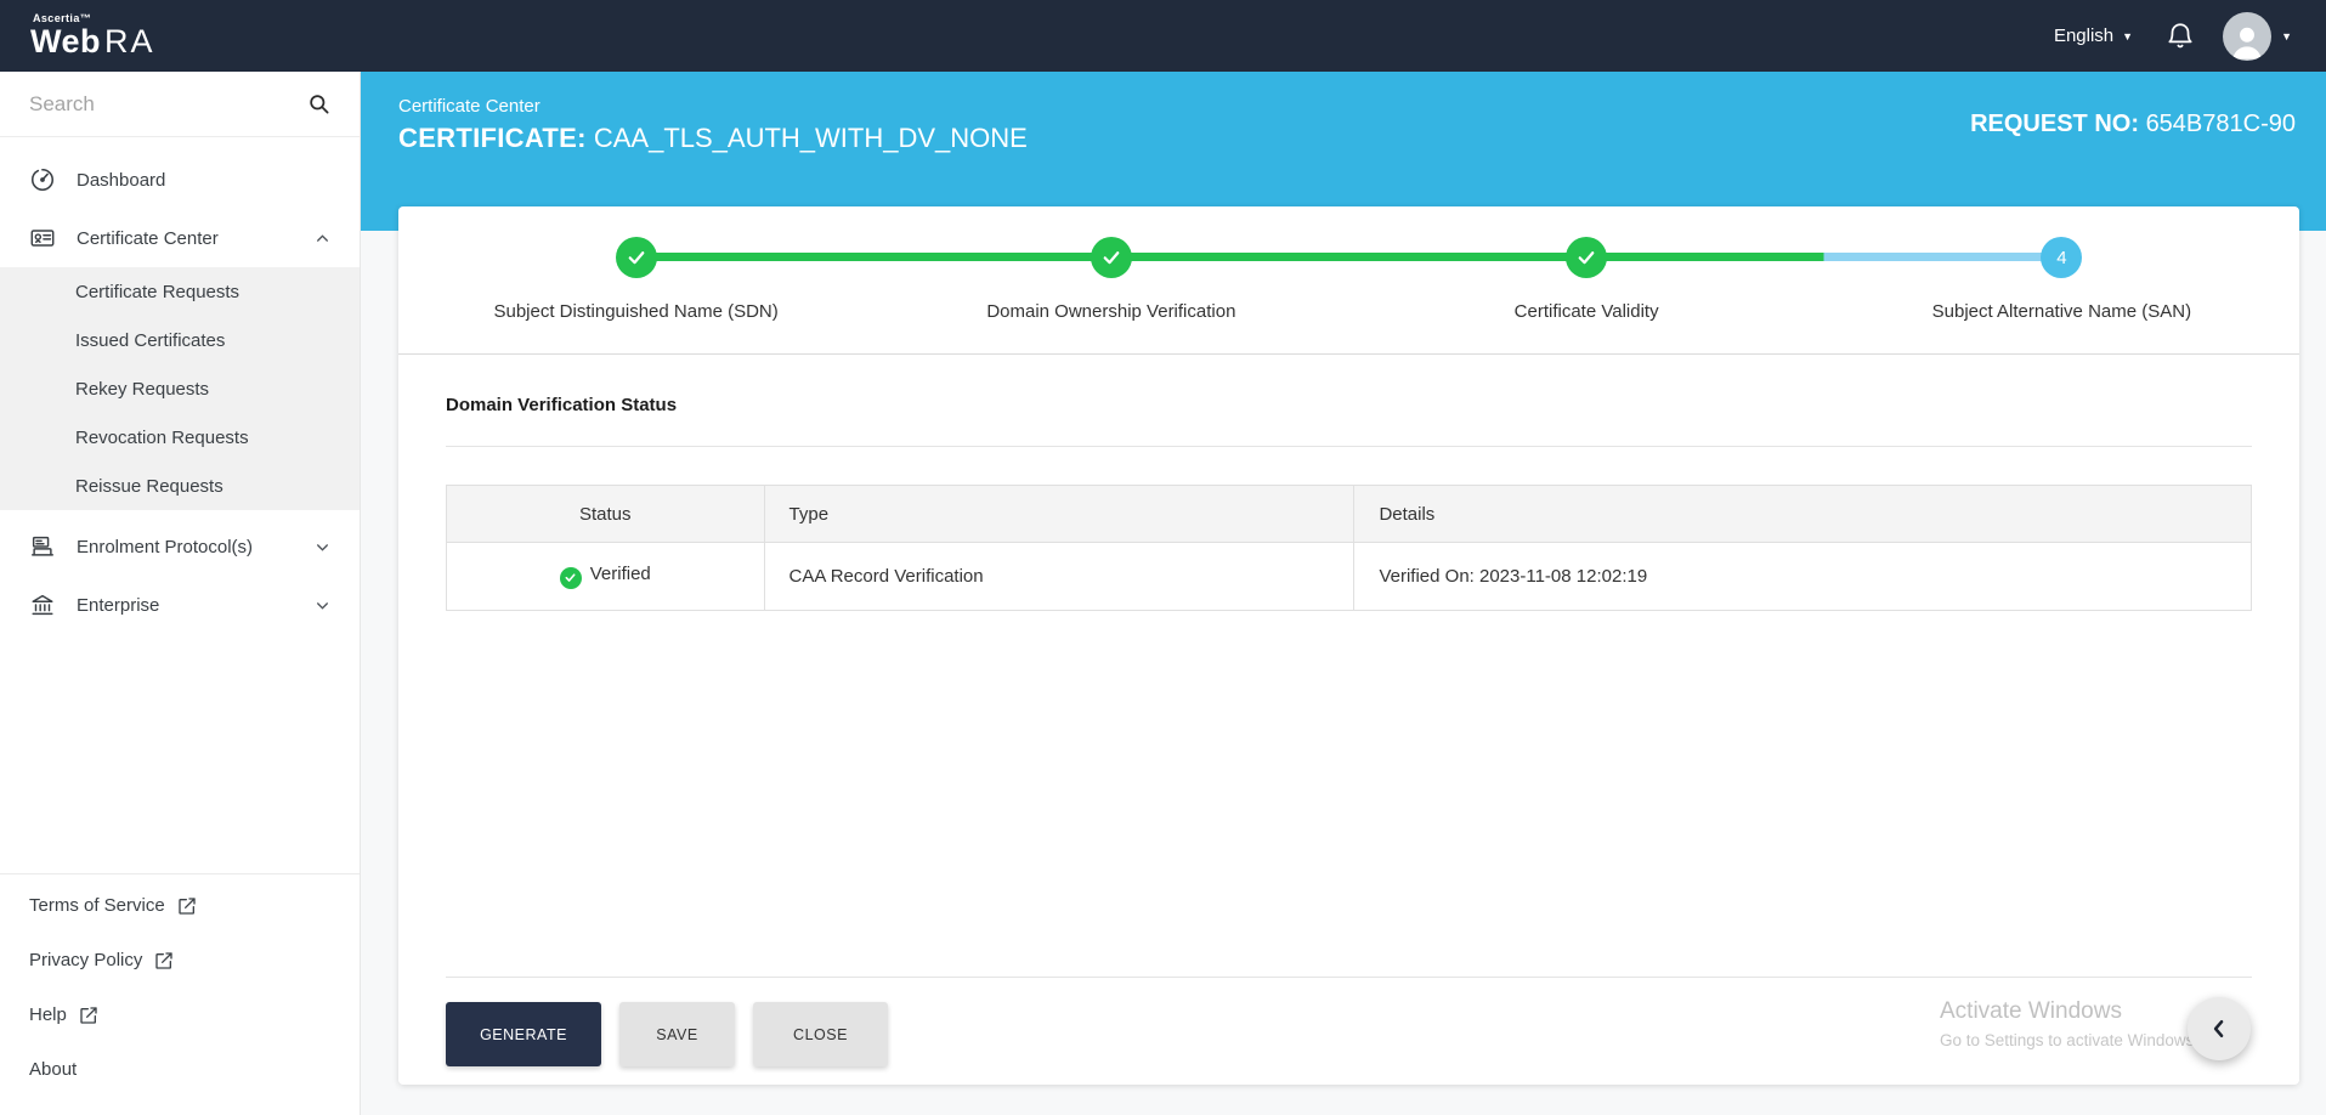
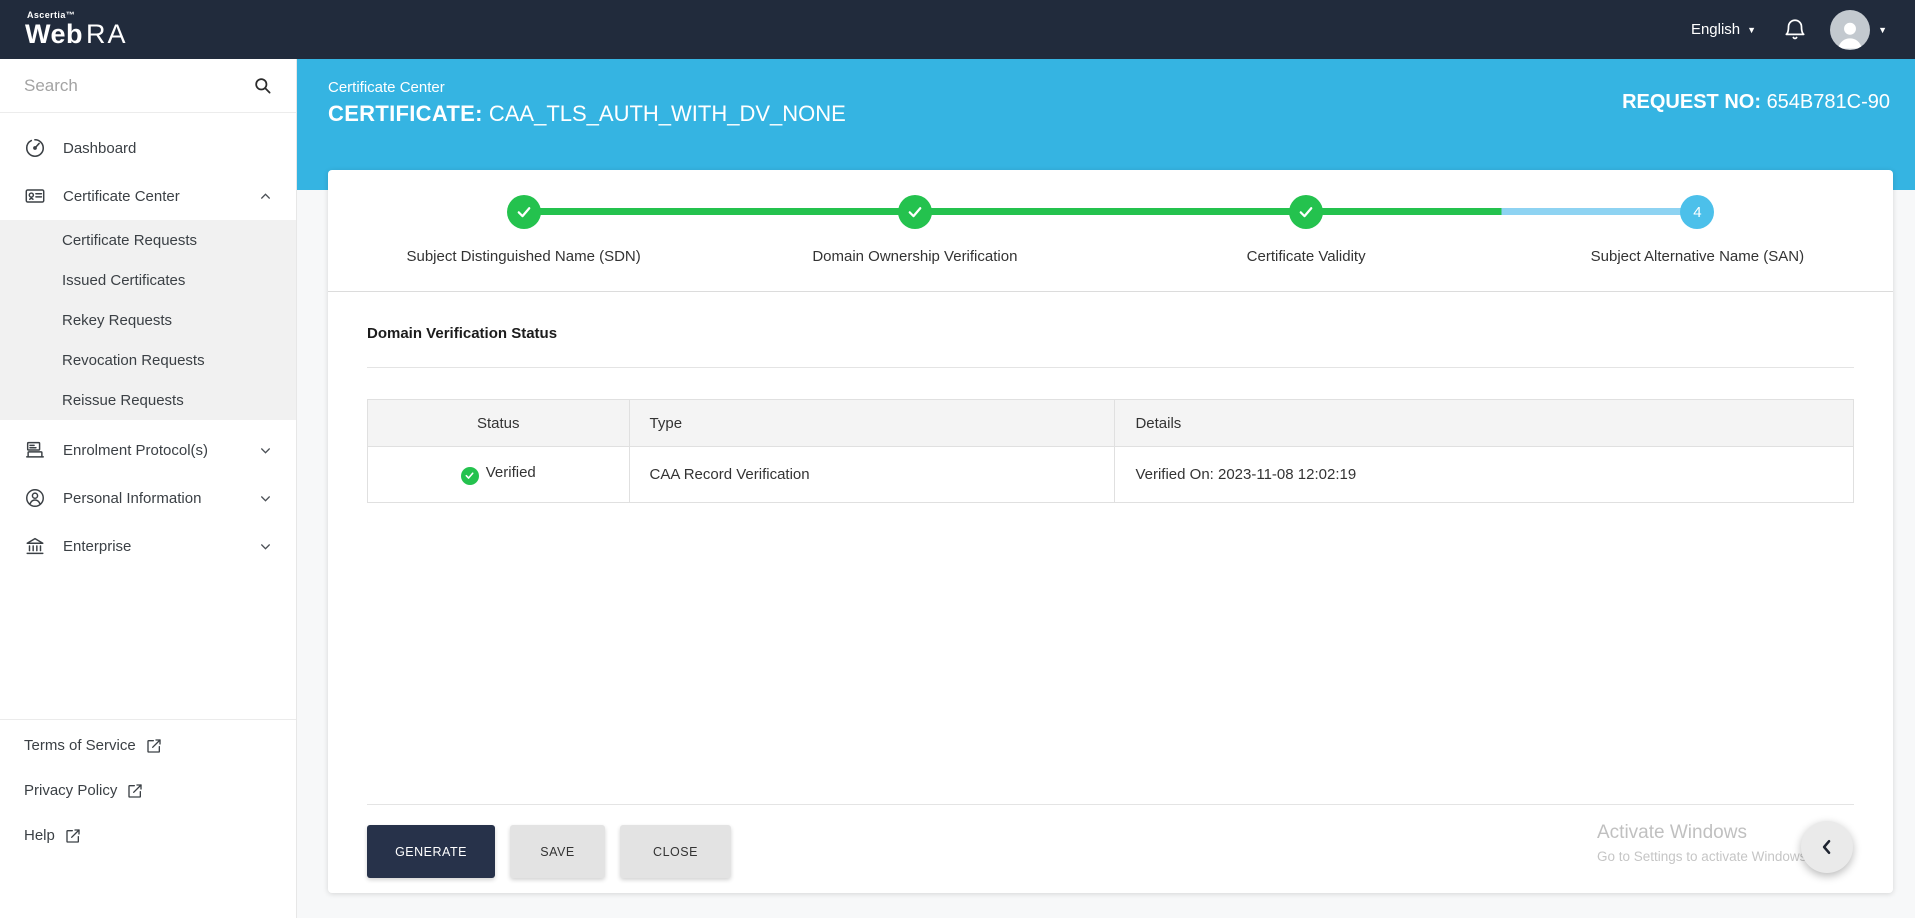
  Ascertia™
  WebRA
  English
  ▼
  ▼
  Search
  Dashboard
  Certificate Center
  Certificate Requests
  Issued Certificates
  Rekey Requests
  Revocation Requests
  Reissue Requests
  Enrolment Protocol(s)
+ Personal Information
  Enterprise
  Terms of Service
  Privacy Policy
  Help
- About
  Certificate Center
  CERTIFICATE: CAA_TLS_AUTH_WITH_DV_NONE
  REQUEST NO: 654B781C-90
  Subject Distinguished Name (SDN)
  Domain Ownership Verification
  Certificate Validity
  4
  Subject Alternative Name (SAN)
  Domain Verification Status
  Status	Type	Details
  Verified	CAA Record Verification	Verified On: 2023-11-08 12:02:19
  GENERATE
  SAVE
  CLOSE
  Activate Windows
  Go to Settings to activate Window
